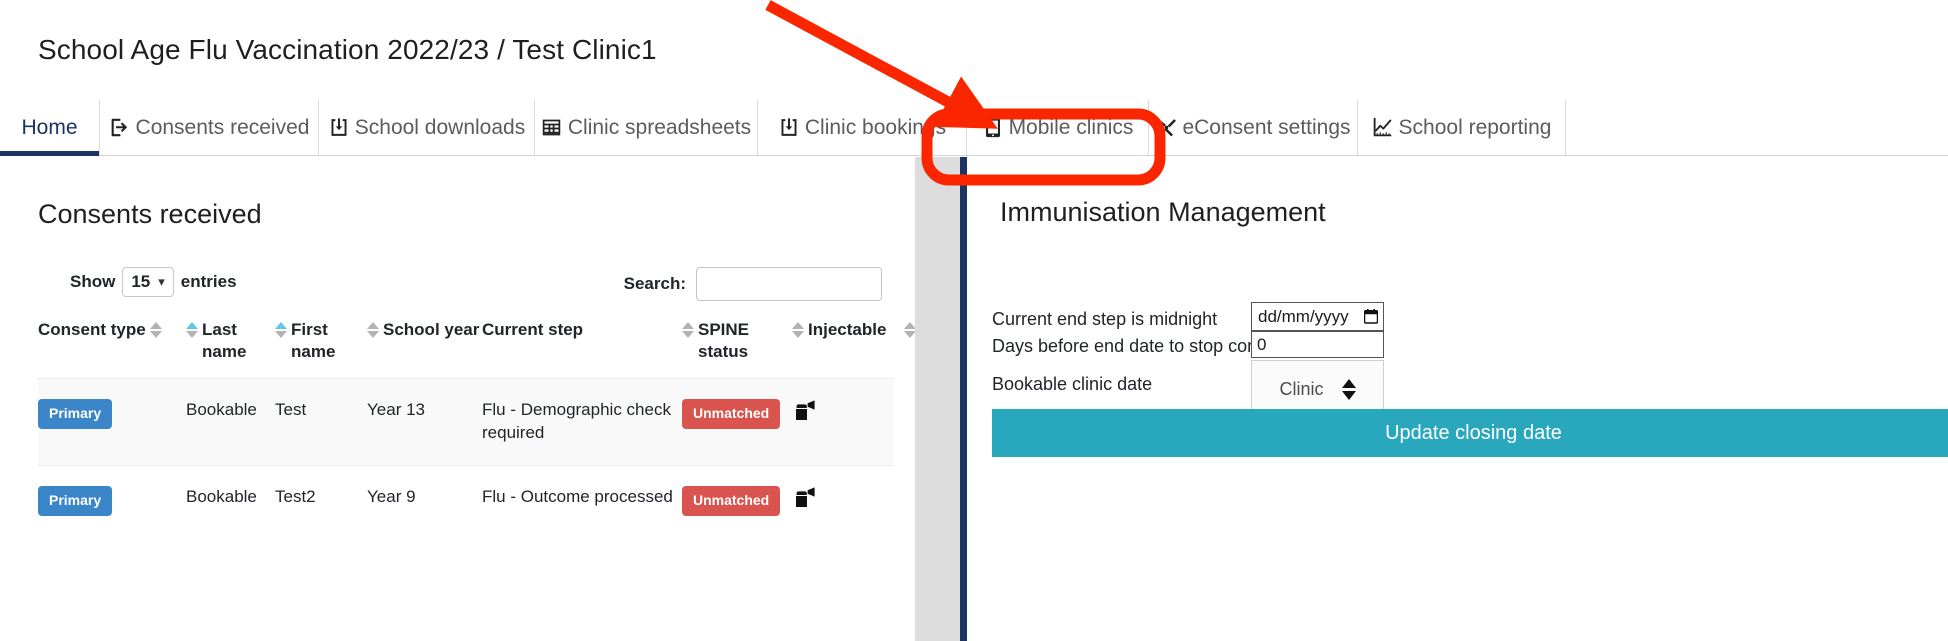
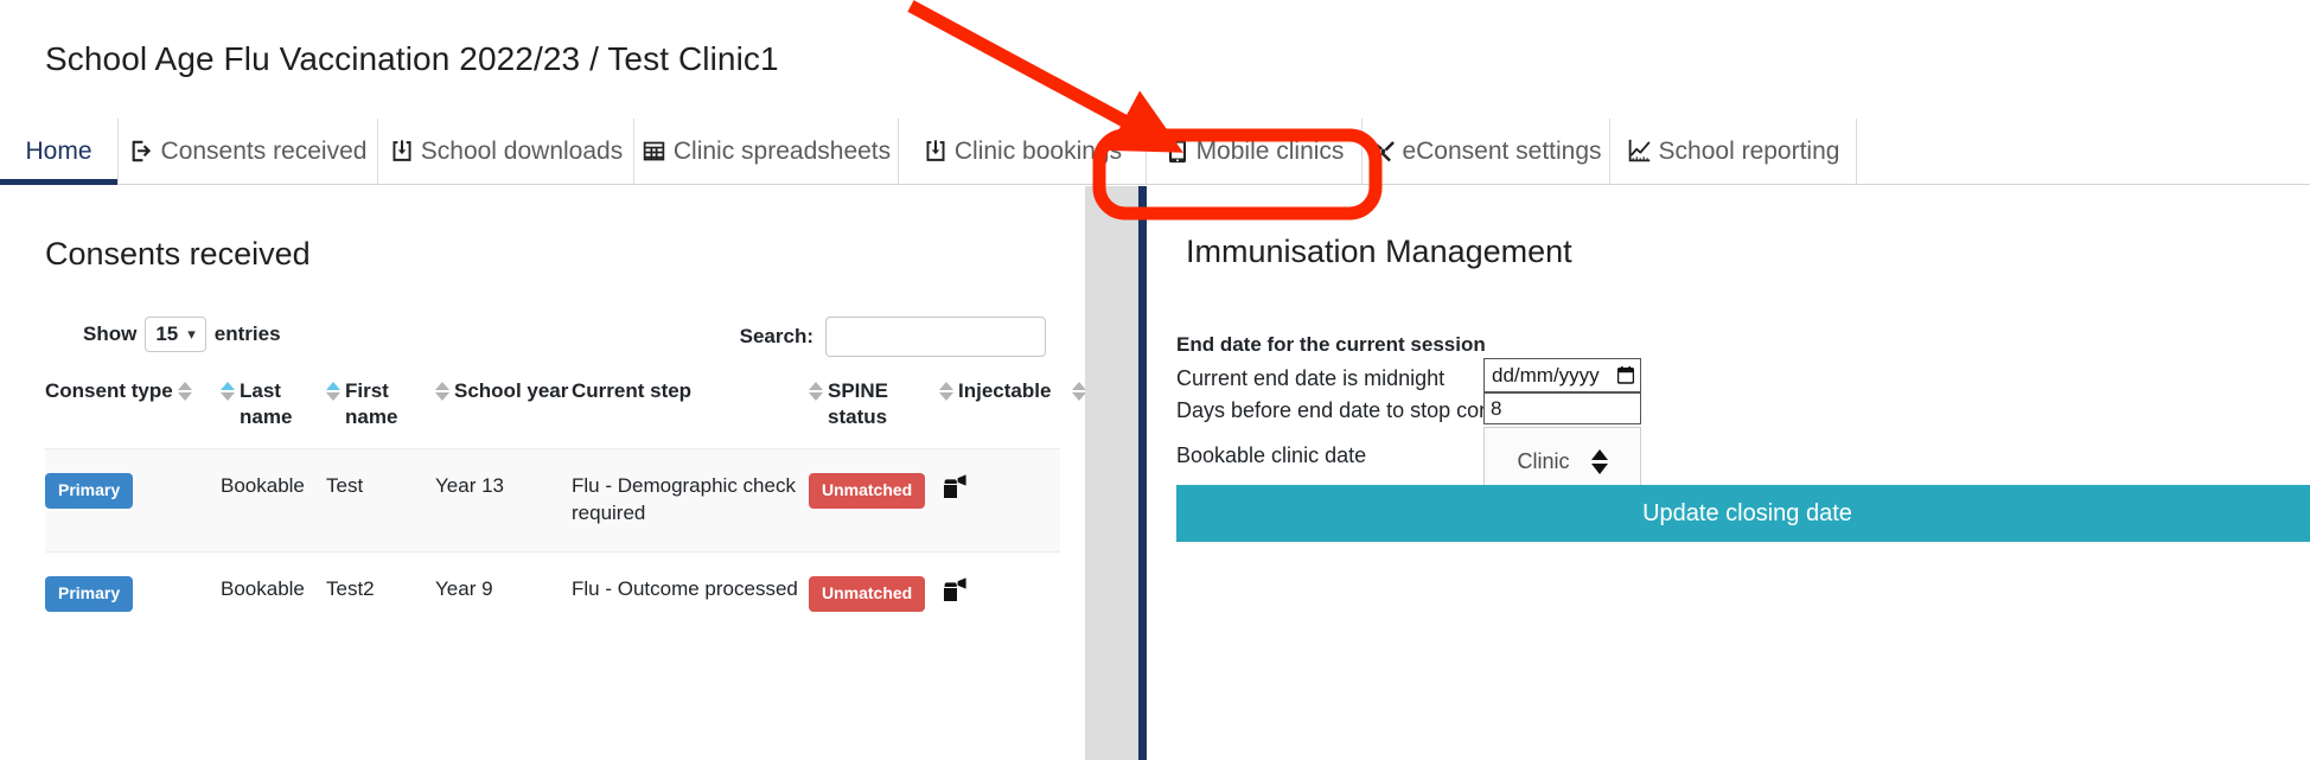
  School Age Flu Vaccination 2022/23 / Test Clinic1
  Home
  Consents received
  School downloads
  Clinic spreadsheets
  Clinic bookins
  Mobile clinics
  eConsent settings
  School reporting
  Consents received
  Show
  15
  ▾
  entries
  Search:
  Consent type
  Last name
  First name
  School year
  Current step
  SPINE status
  Injectable
  Primary
  Bookable
  Test
  Year 13
  Flu - Demographic check required
  Unmatched
  Primary
  Bookable
  Test2
  Year 9
  Flu - Outcome processed
  Unmatched
  Immunisation Management
+ End date for the current session
- Current end step is midnight
+ Current end date is midnight
  Days before end date to stop co
  Bookable clinic date
  dd/mm/yyyy
- 0
+ 8
  Clinic
  Update closing date
